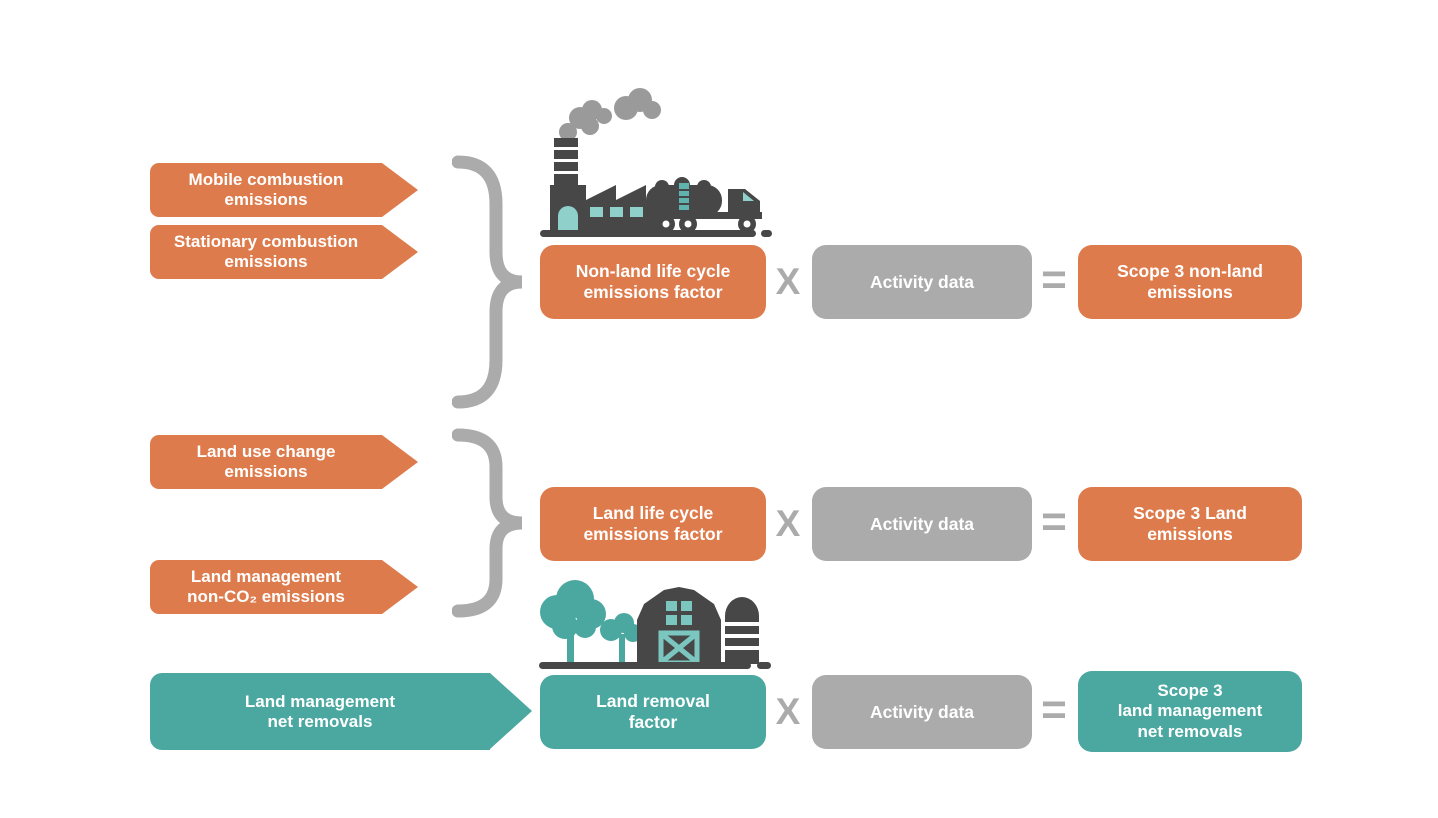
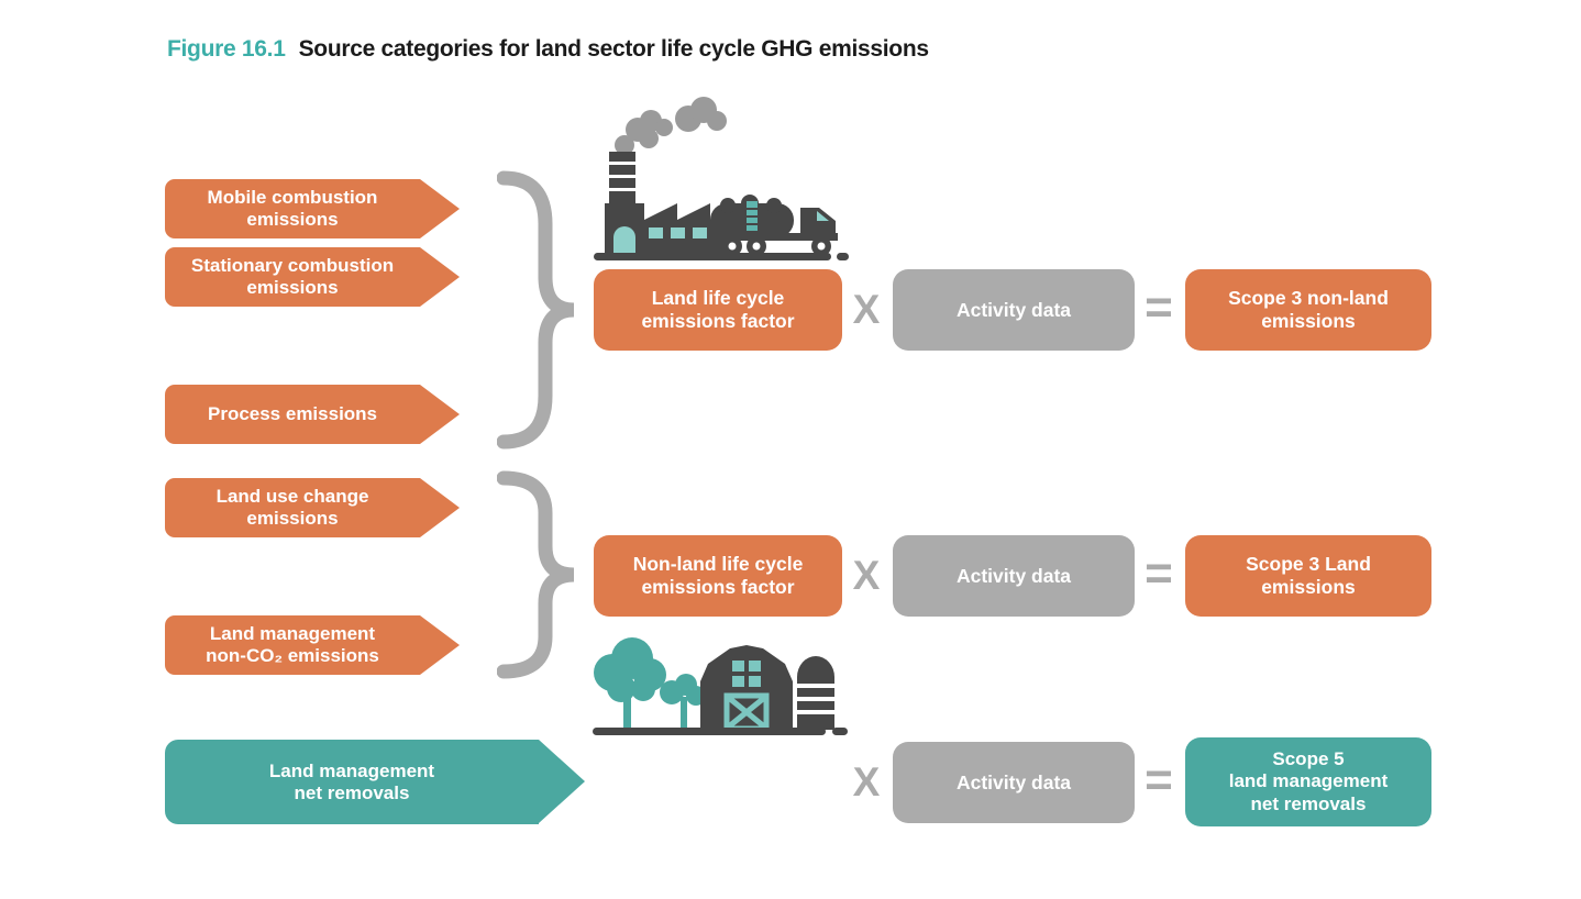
+ Figure 16.1 Source categories for land sector life cycle GHG emissions
  Mobile combustion
  emissions
  Stationary combustion
  emissions
+ Process emissions
- Non-land life cycle
+ Land life cycle
  emissions factor
  X
  Activity data
  =
  Scope 3 non-land
  emissions
  Land use change
  emissions
  Land management
  non-CO₂ emissions
- Land life cycle
+ Non-land life cycle
  emissions factor
  X
  Activity data
  =
  Scope 3 Land
  emissions
  Land management
  net removals
- Land removal
- factor
  X
  Activity data
  =
- Scope 3
+ Scope 5
  land management
  net removals
